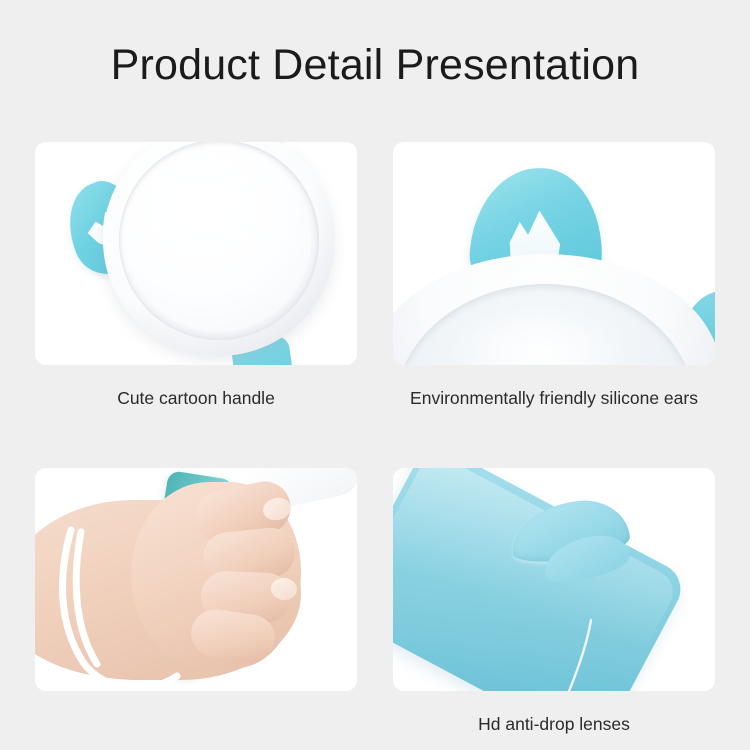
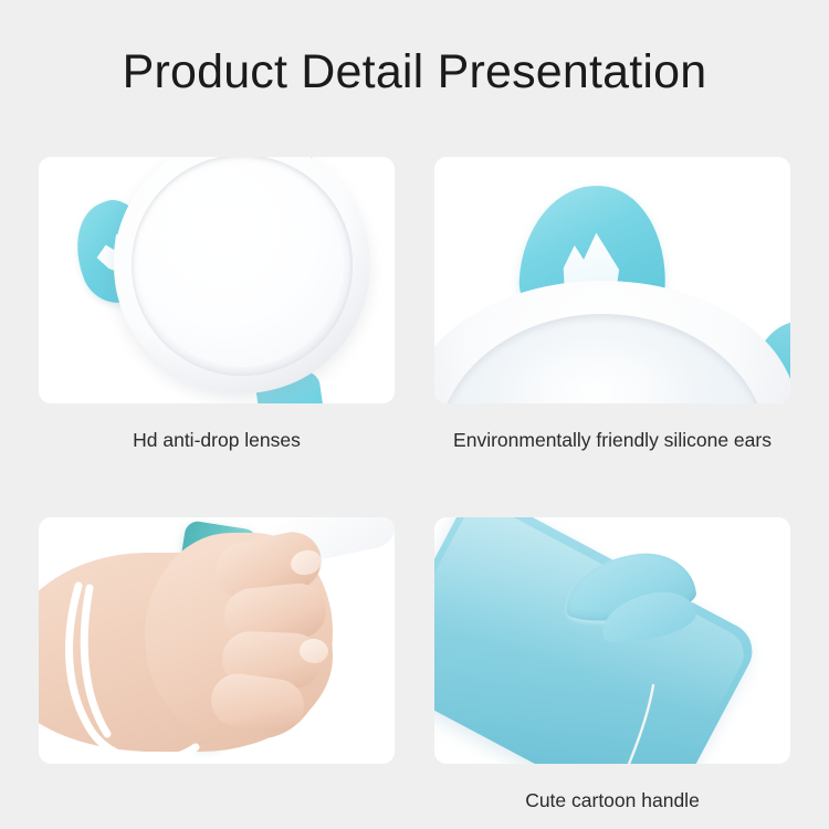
  Product Detail Presentation
- Cute cartoon handle
+ Hd anti-drop lenses
  Environmentally friendly silicone ears
- Hd anti-drop lenses
+ Cute cartoon handle
